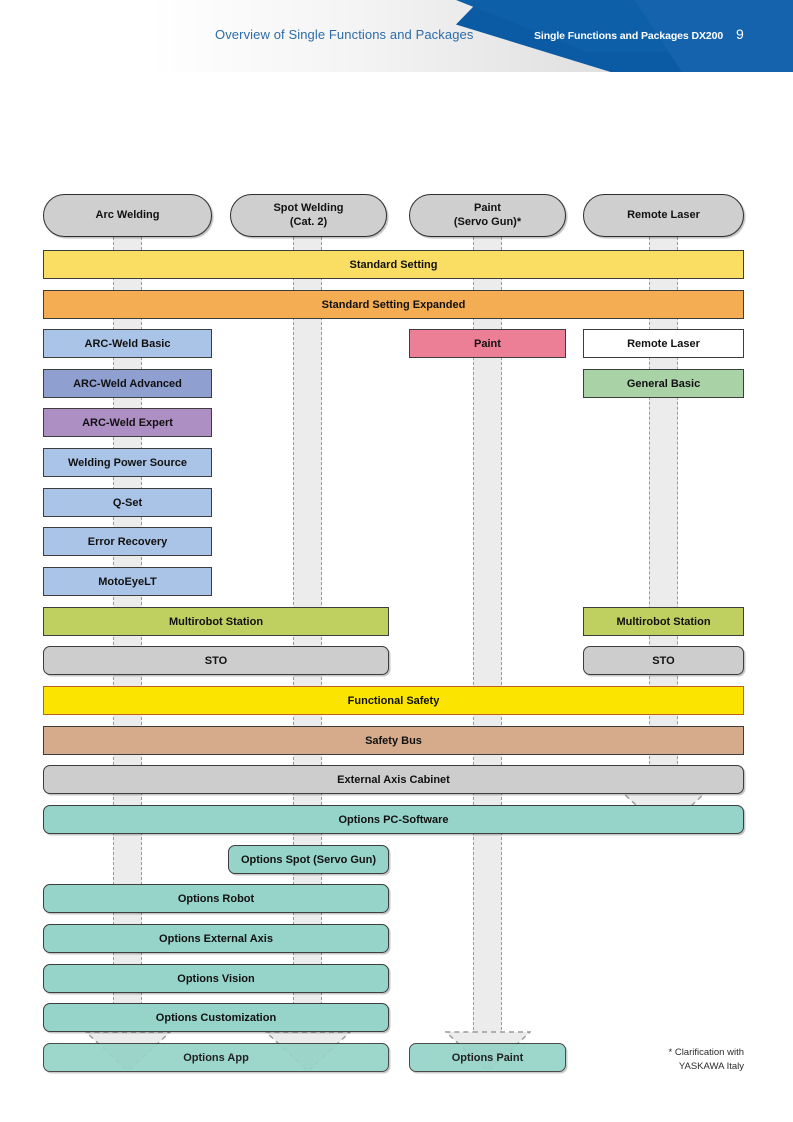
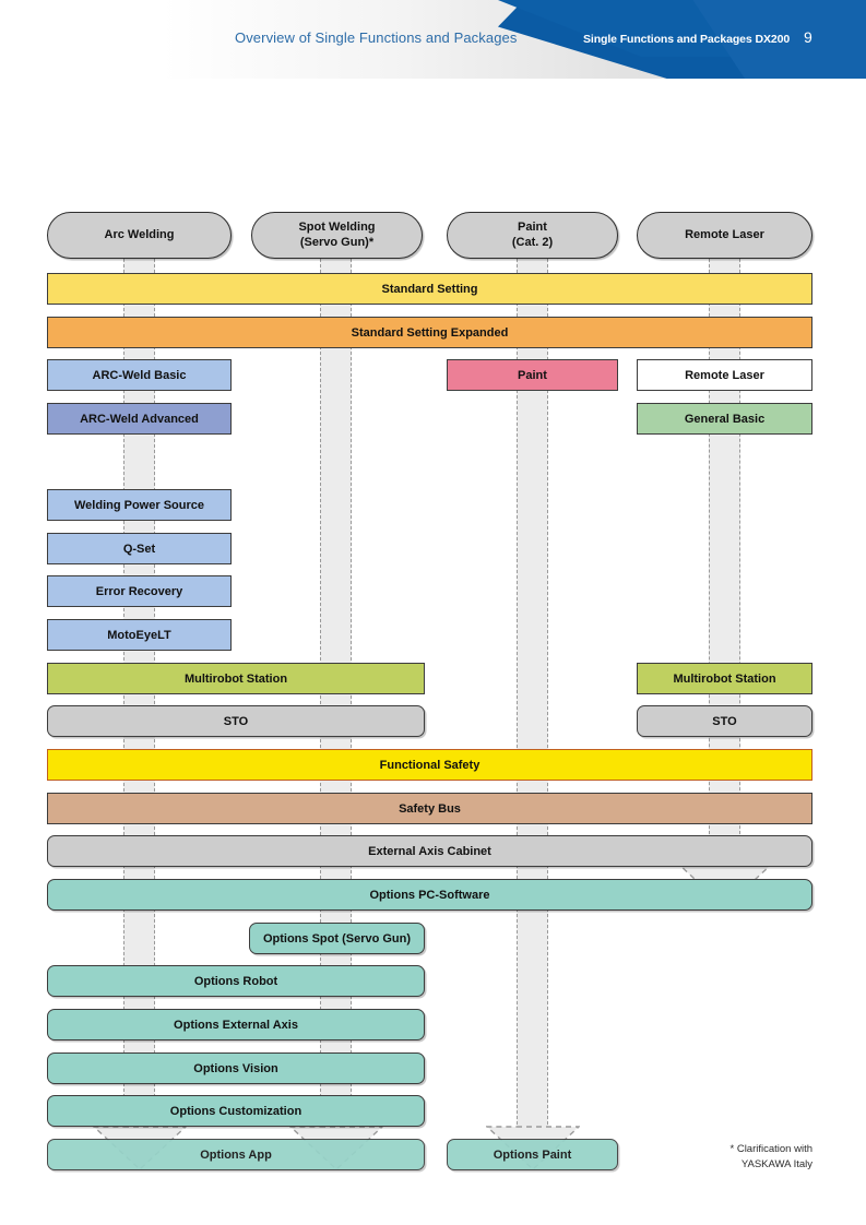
  Overview of Single Functions and Packages
  Single Functions and Packages DX200
  9
  Arc Welding
  Spot Welding
- (Cat. 2)
+ (Servo Gun)*
  Paint
- (Servo Gun)*
+ (Cat. 2)
  Remote Laser
  Standard Setting
  Standard Setting Expanded
  ARC-Weld Basic
  Paint
  Remote Laser
  ARC-Weld Advanced
  General Basic
- ARC-Weld Expert
  Welding Power Source
  Q-Set
  Error Recovery
  MotoEyeLT
  Multirobot Station
  Multirobot Station
  STO
  STO
  Functional Safety
  Safety Bus
  External Axis Cabinet
  Options PC-Software
  Options Spot (Servo Gun)
  Options Robot
  Options External Axis
  Options Vision
  Options Customization
  Options App
  Options Paint
  * Clarification with
  YASKAWA Italy
